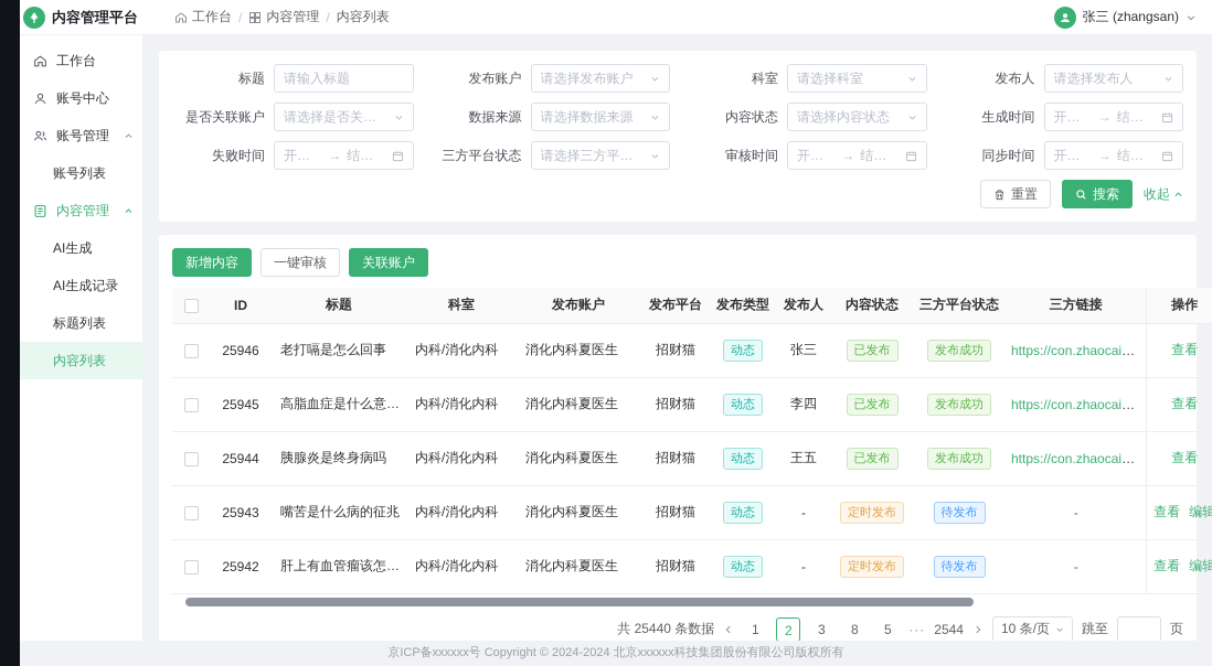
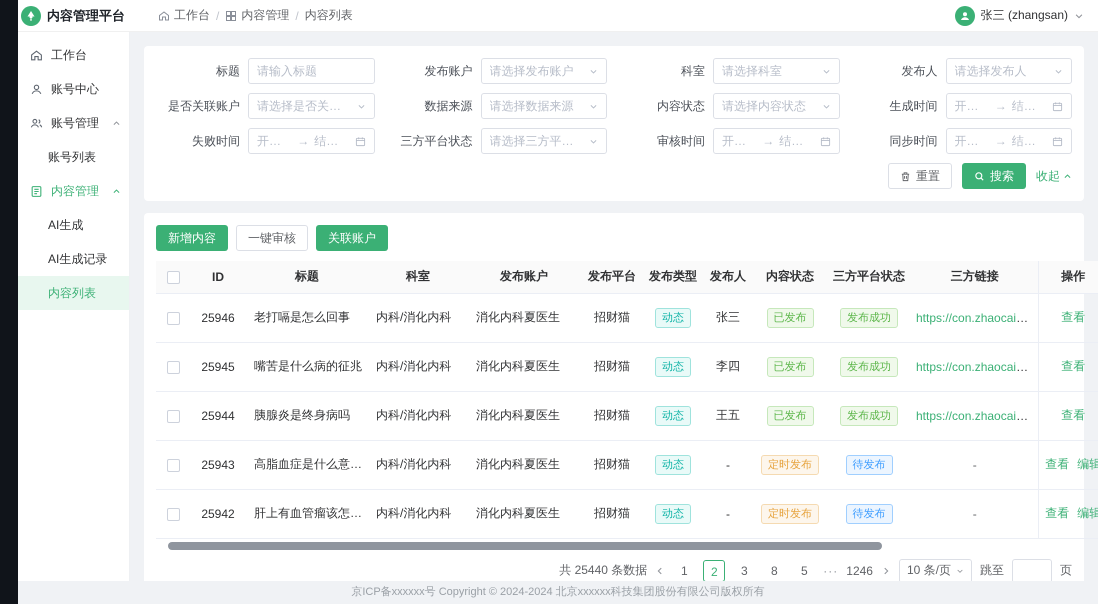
  内容管理平台
  工作台
  /
  内容管理
  /
  内容列表
  张三 (zhangsan)
  工作台
  账号中心
  账号管理
  账号列表
  内容管理
  AI生成
  AI生成记录
- 标题列表
  内容列表
  标题
  请输入标题
  发布账户
  请选择发布账户
  科室
  请选择科室
  发布人
  请选择发布人
  是否关联账户
  请选择是否关联账
  数据来源
  请选择数据来源
  内容状态
  请选择内容状态
  生成时间
  开始日
  →
  结束日
  失败时间
  开始日
  →
  结束日
  三方平台状态
  请选择三方平台状
  审核时间
  开始日
  →
  结束日
  同步时间
  开始日
  →
  结束日
  重置
  搜索
  收起
  新增内容
  一键审核
  关联账户
  	ID	标题	科室	发布账户	发布平台	发布类型	发布人	内容状态	三方平台状态	三方链接	操作
  	25946	老打嗝是怎么回事	内科/消化内科	消化内科夏医生	招财猫	动态	张三	已发布	发布成功	https://con.zhaocaimao	查看
- 	25945	高脂血症是什么意思?	内科/消化内科	消化内科夏医生	招财猫	动态	李四	已发布	发布成功	https://con.zhaocaimao	查看
+ 	25945	嘴苦是什么病的征兆	内科/消化内科	消化内科夏医生	招财猫	动态	李四	已发布	发布成功	https://con.zhaocaimao	查看
  	25944	胰腺炎是终身病吗	内科/消化内科	消化内科夏医生	招财猫	动态	王五	已发布	发布成功	https://con.zhaocaimao	查看
- 	25943	嘴苦是什么病的征兆	内科/消化内科	消化内科夏医生	招财猫	动态	-	定时发布	待发布	-	查看 编辑
+ 	25943	高脂血症是什么意思?	内科/消化内科	消化内科夏医生	招财猫	动态	-	定时发布	待发布	-	查看 编辑
  	25942	肝上有血管瘤该怎么	内科/消化内科	消化内科夏医生	招财猫	动态	-	定时发布	待发布	-	查看 编辑
  共 25440 条数据
  1
  2
  3
  8
  5
  ···
- 2544
+ 1246
  10 条/页
  跳至
  页
  京ICP备xxxxxx号 Copyright © 2024-2024 北京xxxxxx科技集团股份有限公司版权所有
